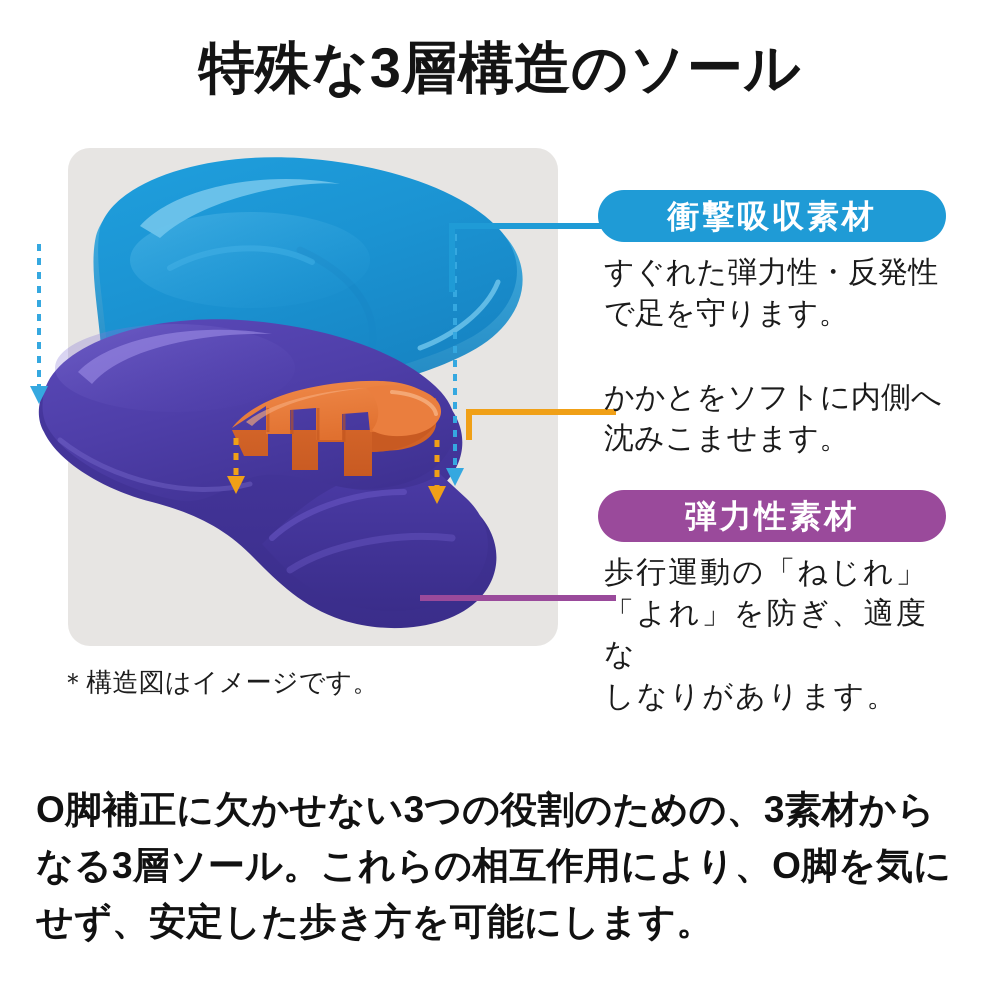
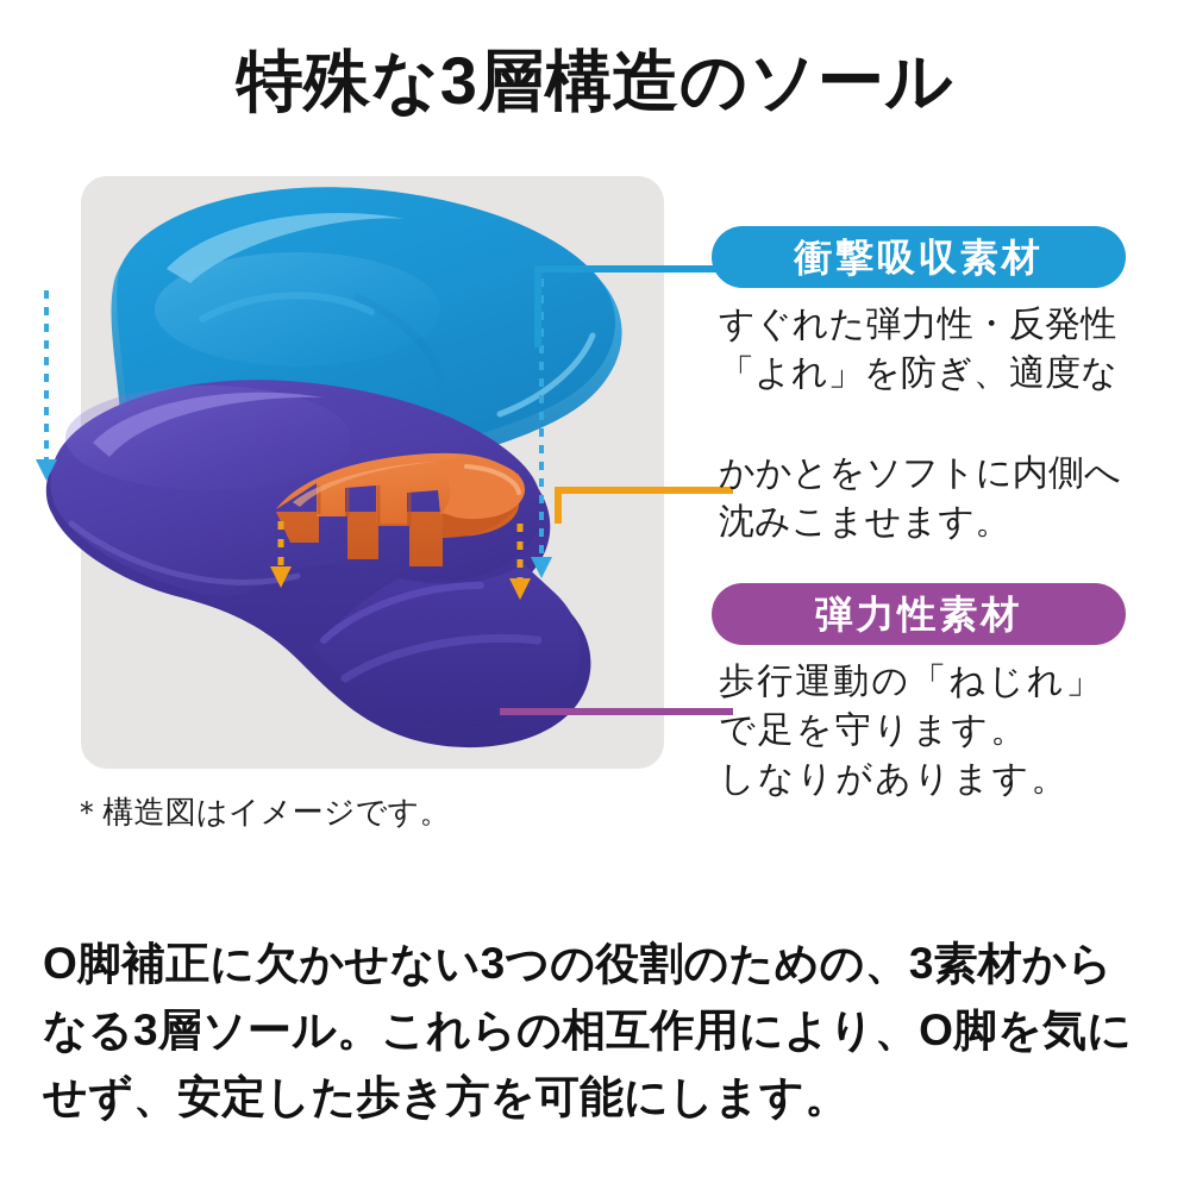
  特殊な3層構造のソール
  ＊構造図はイメージです。
  衝撃吸収素材
  すぐれた弾力性・反発性
- で足を守ります。
+ 「よれ」を防ぎ、適度な
  かかとをソフトに内側へ
  沈みこませます。
  弾力性素材
  歩行運動の「ねじれ」
- 「よれ」を防ぎ、適度な
+ で足を守ります。
  しなりがあります。
  O脚補正に欠かせない3つの役割のための、3素材からなる3層ソール。これらの相互作用により、O脚を気にせず、安定した歩き方を可能にします。
